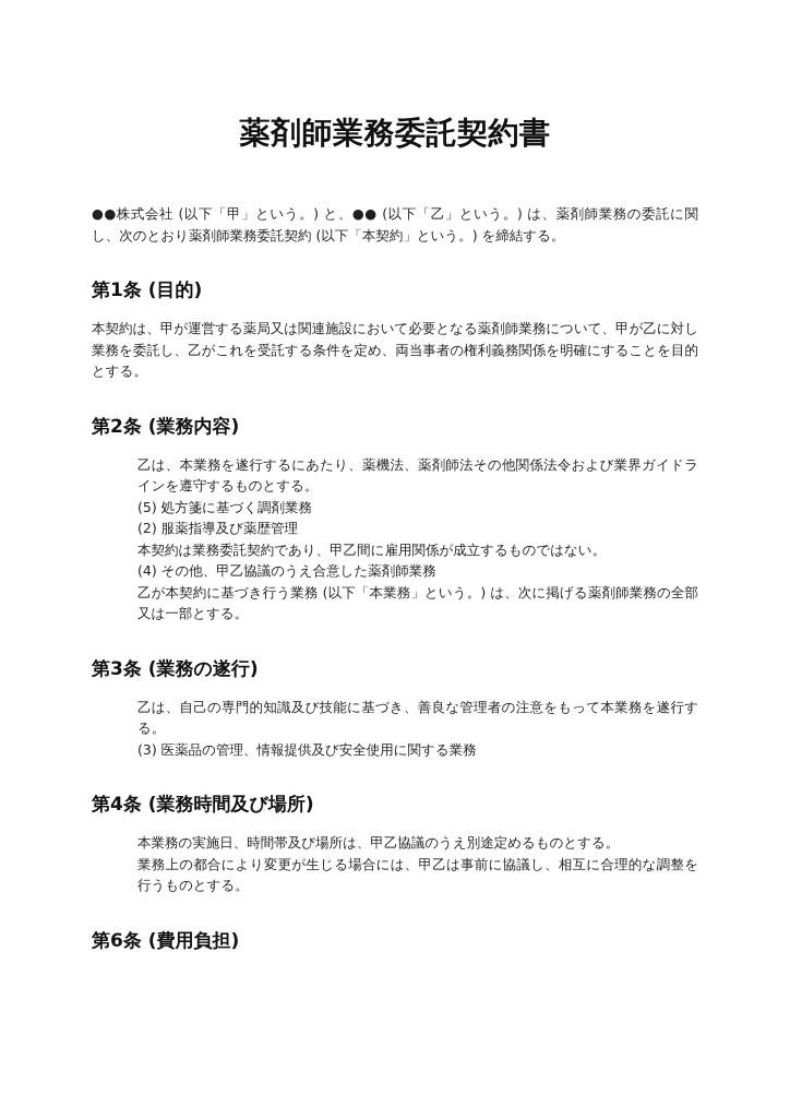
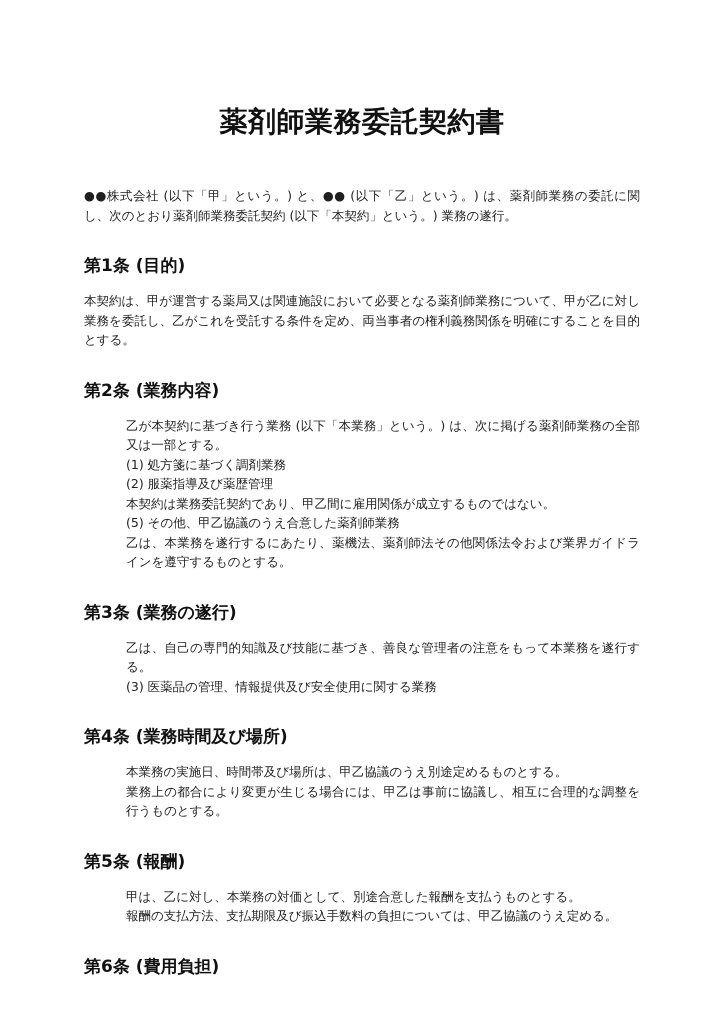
  薬剤師業務委託契約書
- ●●株式会社 (以下「甲」という。) と、●● (以下「乙」という。) は、薬剤師業務の委託に関し、次のとおり薬剤師業務委託契約 (以下「本契約」という。) を締結する。
+ ●●株式会社 (以下「甲」という。) と、●● (以下「乙」という。) は、薬剤師業務の委託に関し、次のとおり薬剤師業務委託契約 (以下「本契約」という。) 業務の遂行。
  第1条 (目的)
  本契約は、甲が運営する薬局又は関連施設において必要となる薬剤師業務について、甲が乙に対し業務を委託し、乙がこれを受託する条件を定め、両当事者の権利義務関係を明確にすることを目的とする。
  第2条 (業務内容)
- 乙は、本業務を遂行するにあたり、薬機法、薬剤師法その他関係法令および業界ガイドラインを遵守するものとする。
+ 乙が本契約に基づき行う業務 (以下「本業務」という。) は、次に掲げる薬剤師業務の全部又は一部とする。
- (5) 処方箋に基づく調剤業務
+ (1) 処方箋に基づく調剤業務
  (2) 服薬指導及び薬歴管理
  本契約は業務委託契約であり、甲乙間に雇用関係が成立するものではない。
- (4) その他、甲乙協議のうえ合意した薬剤師業務
+ (5) その他、甲乙協議のうえ合意した薬剤師業務
- 乙が本契約に基づき行う業務 (以下「本業務」という。) は、次に掲げる薬剤師業務の全部又は一部とする。
+ 乙は、本業務を遂行するにあたり、薬機法、薬剤師法その他関係法令および業界ガイドラインを遵守するものとする。
  第3条 (業務の遂行)
  乙は、自己の専門的知識及び技能に基づき、善良な管理者の注意をもって本業務を遂行する。
  (3) 医薬品の管理、情報提供及び安全使用に関する業務
  第4条 (業務時間及び場所)
  本業務の実施日、時間帯及び場所は、甲乙協議のうえ別途定めるものとする。
  業務上の都合により変更が生じる場合には、甲乙は事前に協議し、相互に合理的な調整を行うものとする。
+ 第5条 (報酬)
+ 甲は、乙に対し、本業務の対価として、別途合意した報酬を支払うものとする。
+ 報酬の支払方法、支払期限及び振込手数料の負担については、甲乙協議のうえ定める。
  第6条 (費用負担)
